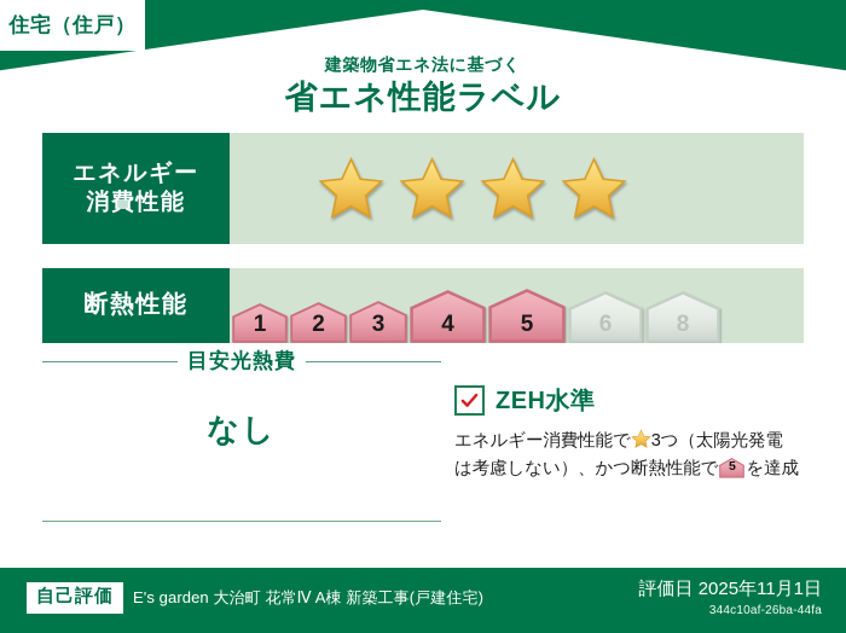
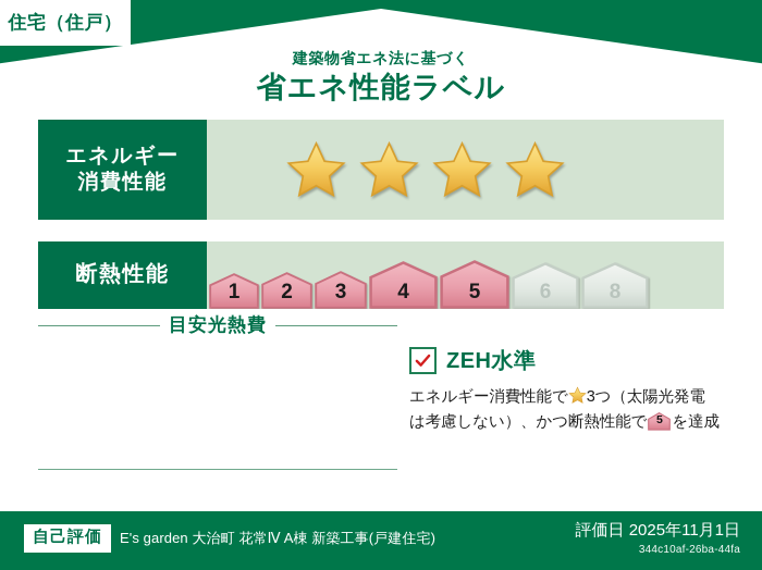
  住宅（住戸）
  建築物省エネ法に基づく
  省エネ性能ラベル
  エネルギー
  消費性能
  断熱性能
  1
  2
  3
  4
  5
  6
  8
  目安光熱費
- なし
  ZEH水準
  エネルギー消費性能で 3つ（太陽光発電
  は考慮しない）、かつ断熱性能で
  5
  を達成
  自己評価
  E's garden 大治町 花常Ⅳ A棟 新築工事(戸建住宅)
  評価日 2025年11月1日
  344c10af-26ba-44fa
